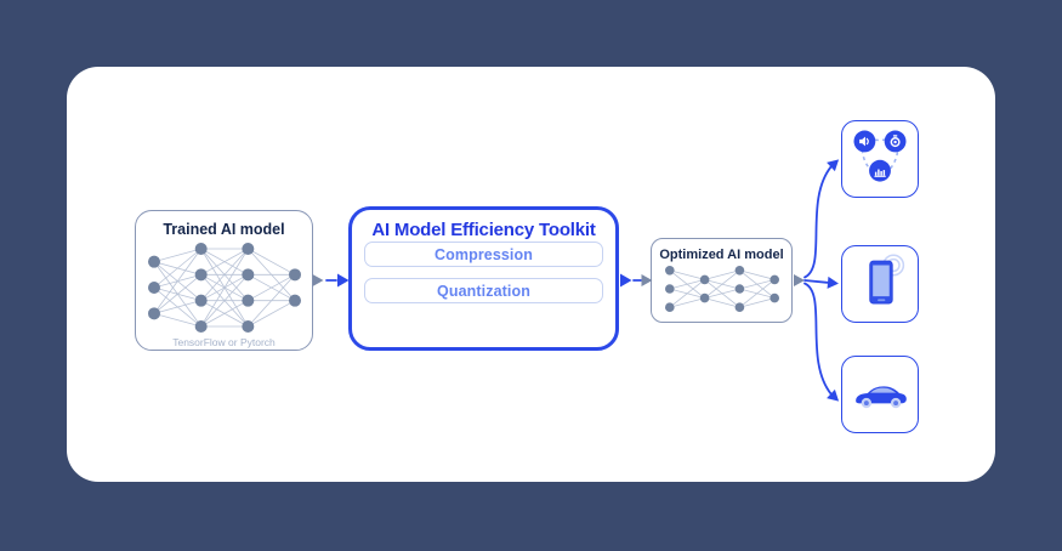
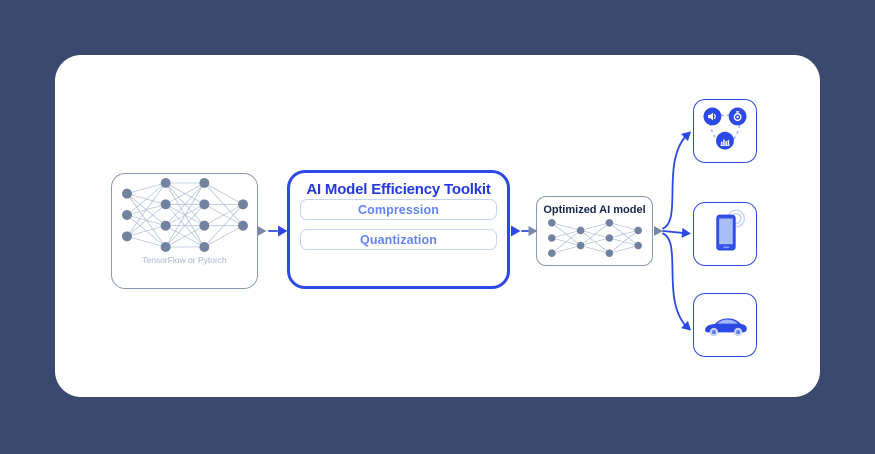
- Trained AI model
  TensorFlow or Pytorch
  AI Model Efficiency Toolkit
  Compression
  Quantization
  Optimized AI model
